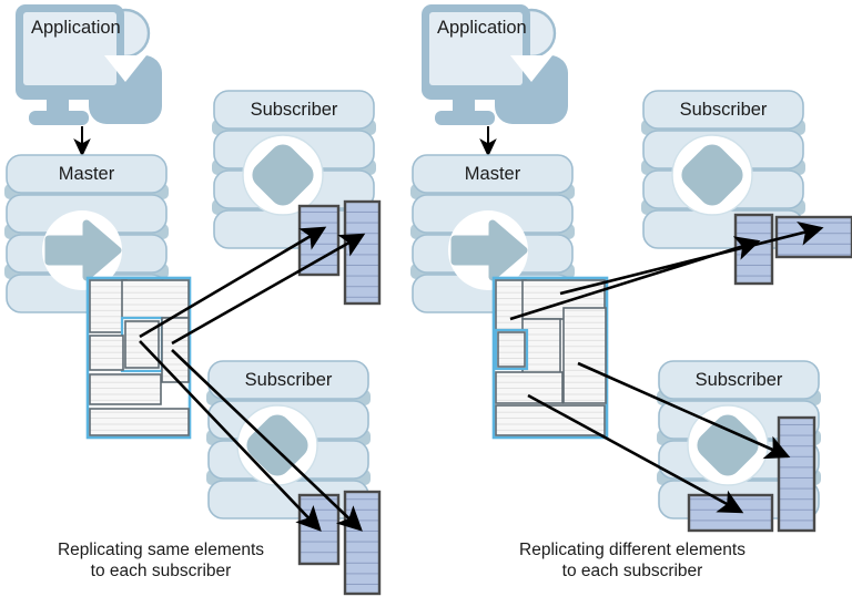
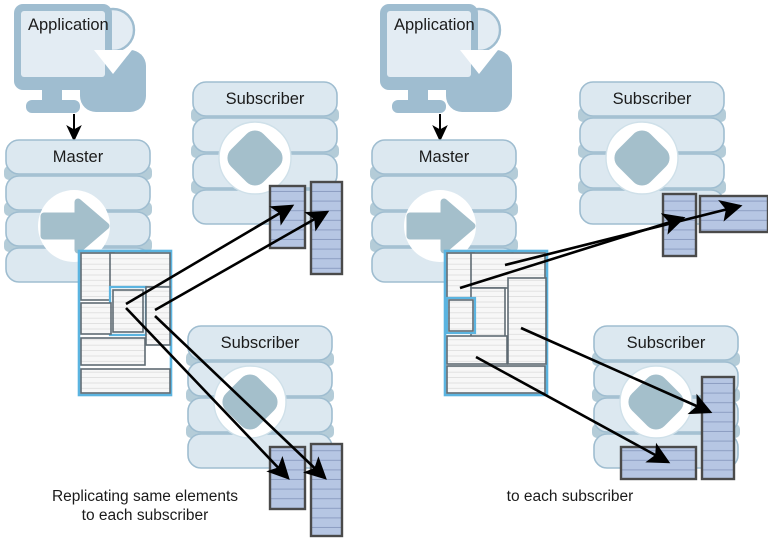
  Application
  Master
  Subscriber
  Subscriber
  Application
  Master
  Subscriber
  Subscriber
  Replicating same elements
  to each subscriber
- Replicating different elements
  to each subscriber
